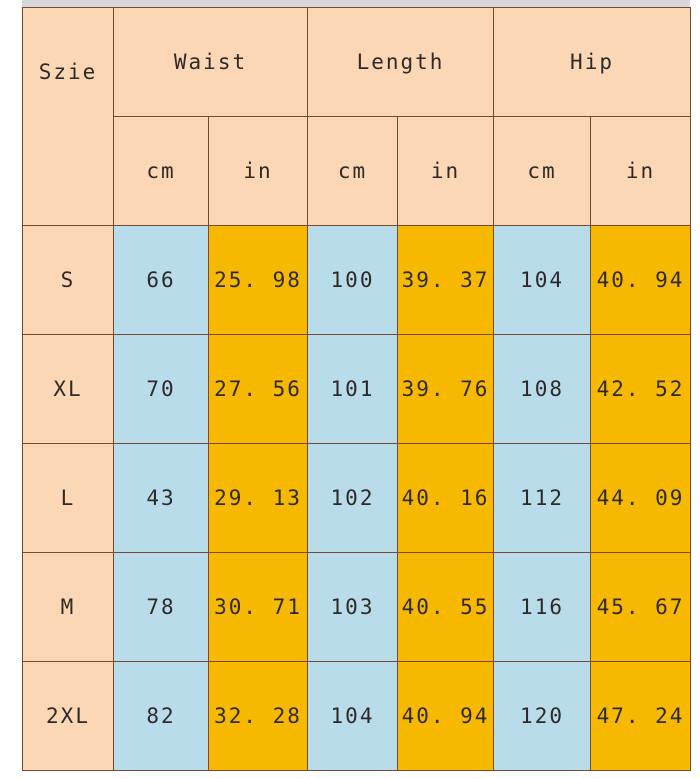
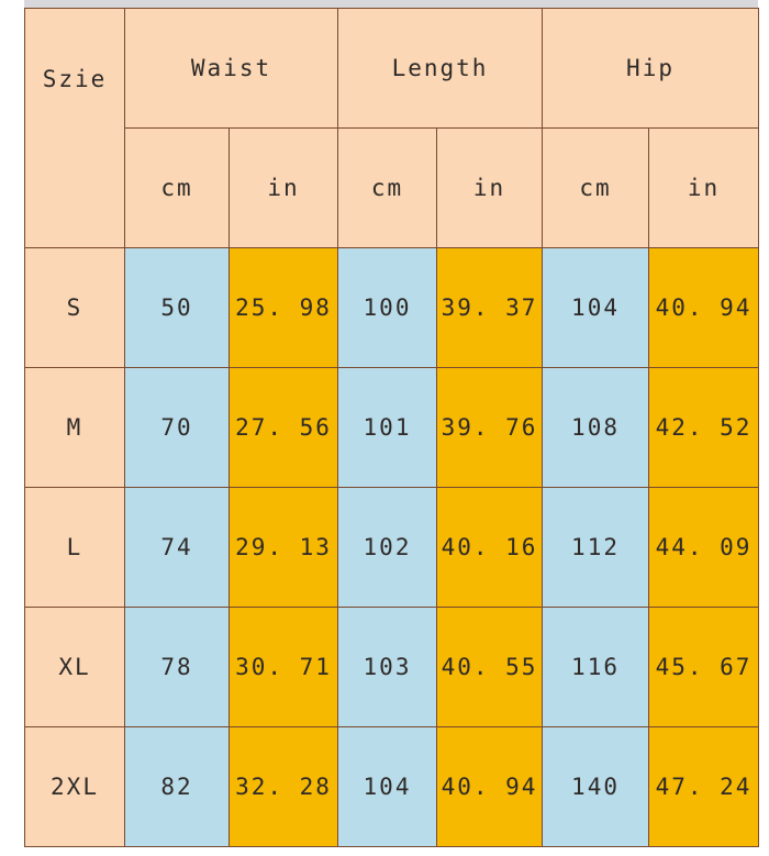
  Szie	Waist	Length	Hip
  cm	in	cm	in	cm	in
- S	66	25. 98	100	39. 37	104	40. 94
+ S	50	25. 98	100	39. 37	104	40. 94
- XL	70	27. 56	101	39. 76	108	42. 52
+ M	70	27. 56	101	39. 76	108	42. 52
- L	43	29. 13	102	40. 16	112	44. 09
+ L	74	29. 13	102	40. 16	112	44. 09
- M	78	30. 71	103	40. 55	116	45. 67
+ XL	78	30. 71	103	40. 55	116	45. 67
- 2XL	82	32. 28	104	40. 94	120	47. 24
+ 2XL	82	32. 28	104	40. 94	140	47. 24
